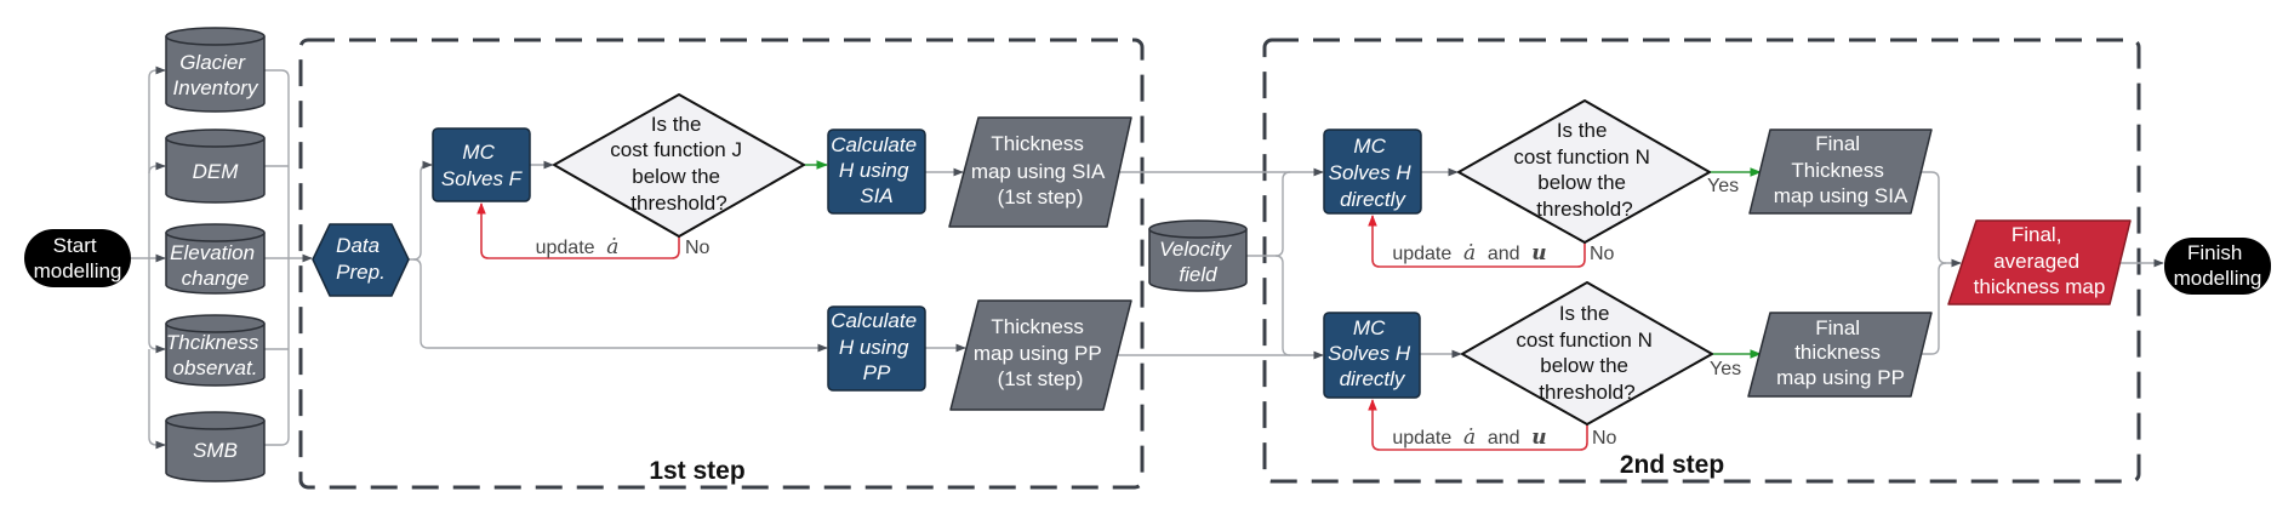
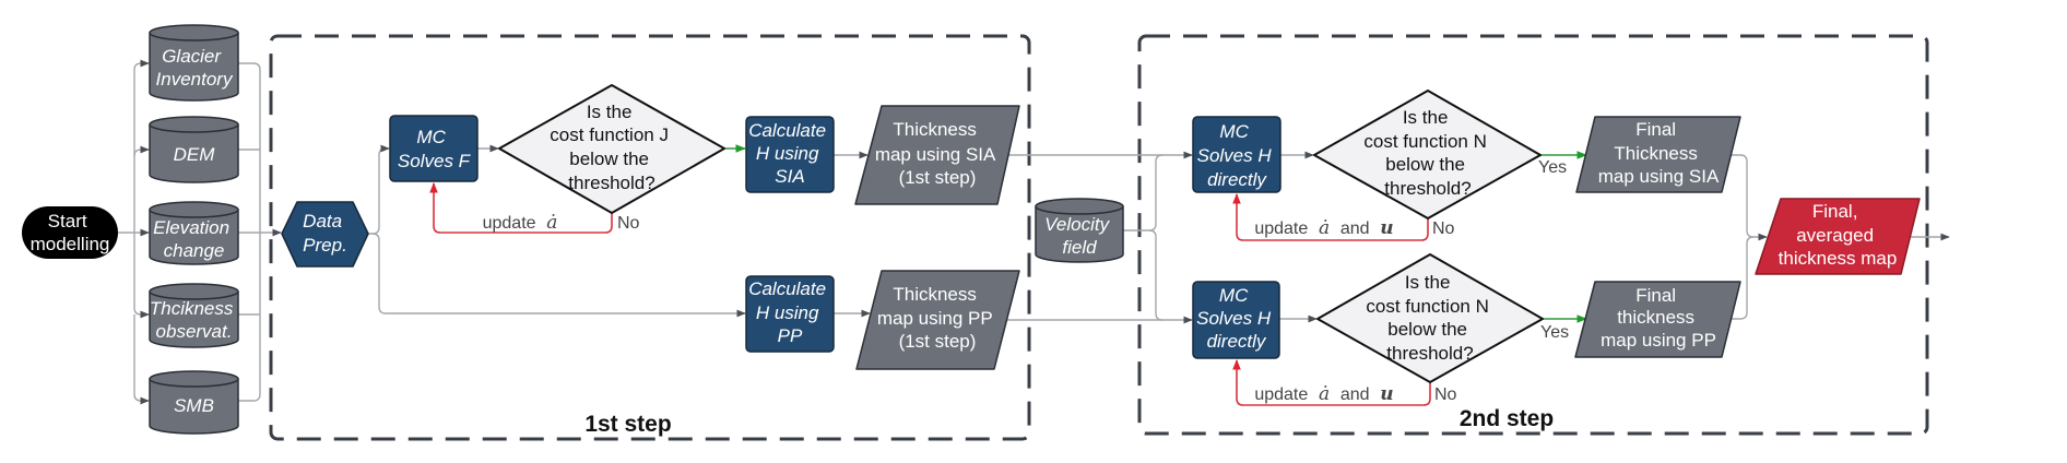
  1st step
  2nd step
  Start modelling
  Glacier Inventory
  DEM
  Elevation change
  Thcikness observat.
  SMB
  Data Prep.
  MC Solves F
  Is the cost function J below the threshold?
  No
  update ȧ
  Calculate H using SIA
  Calculate H using PP
  Thickness map using SIA (1st step)
  Thickness map using PP (1st step)
  Velocity field
  MC Solves H directly
  Is the cost function N below the threshold?
  No
  Yes
  update ȧ and u
  Final Thickness map using SIA
  MC Solves H directly
  Is the cost function N below the threshold?
  No
  Yes
  update ȧ and u
  Final thickness map using PP
  Final, averaged thickness map
- Finish modelling
